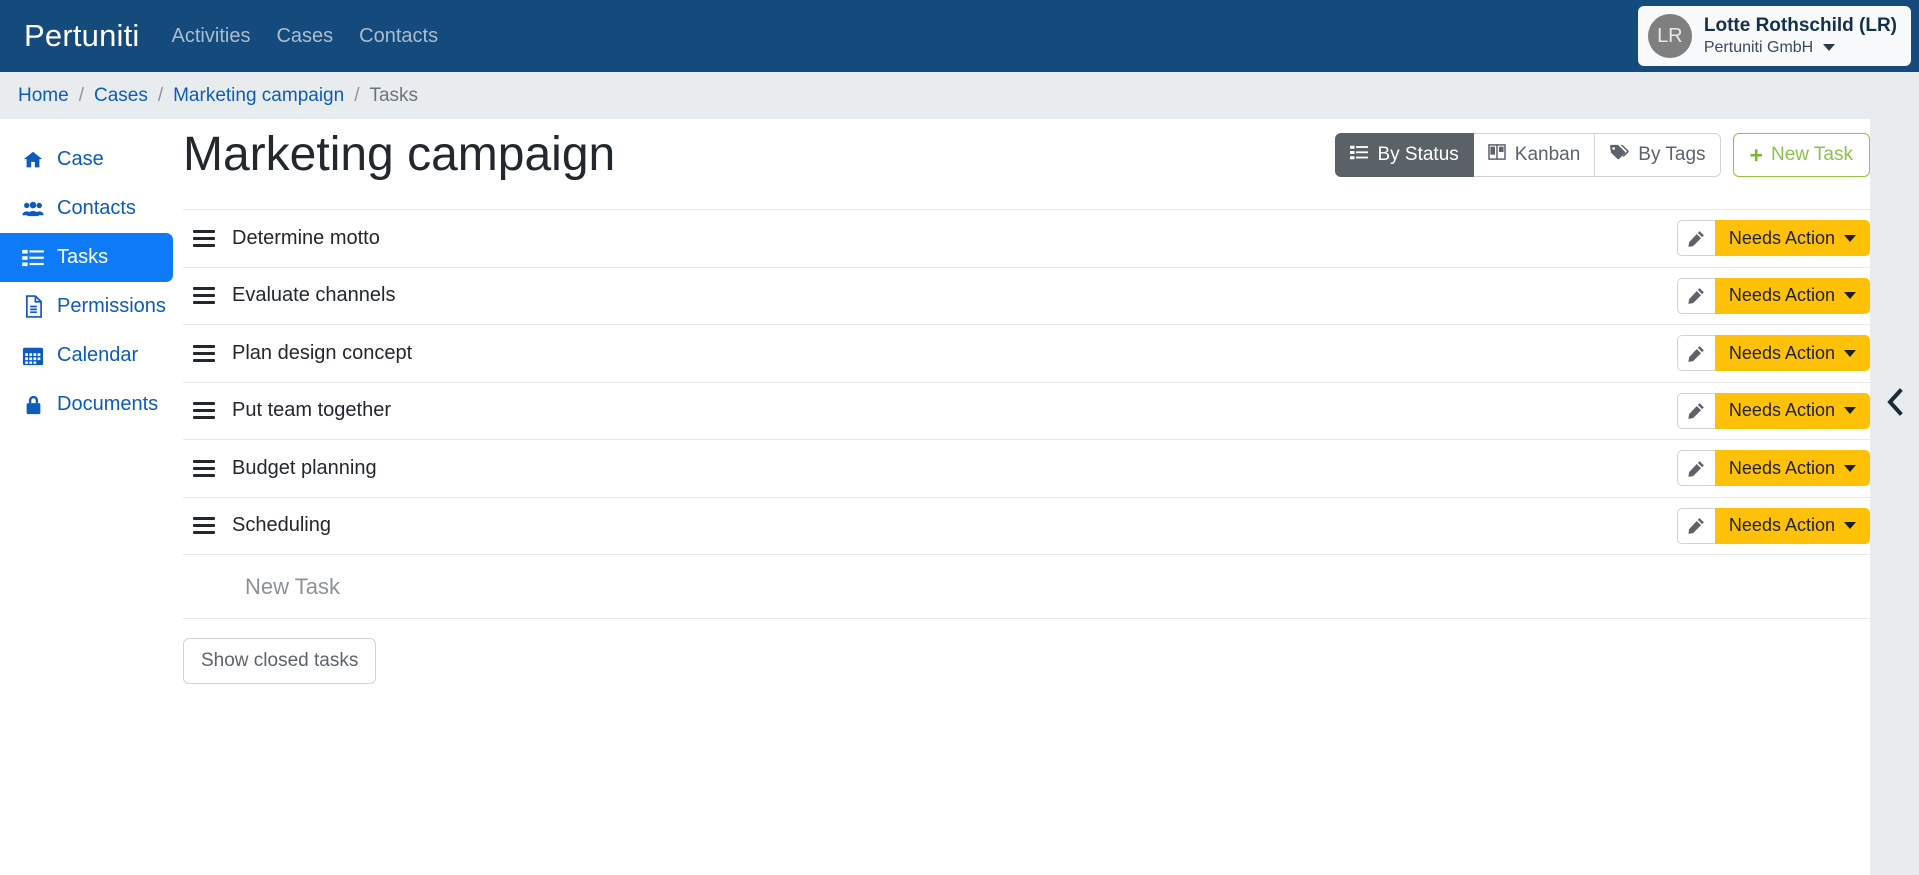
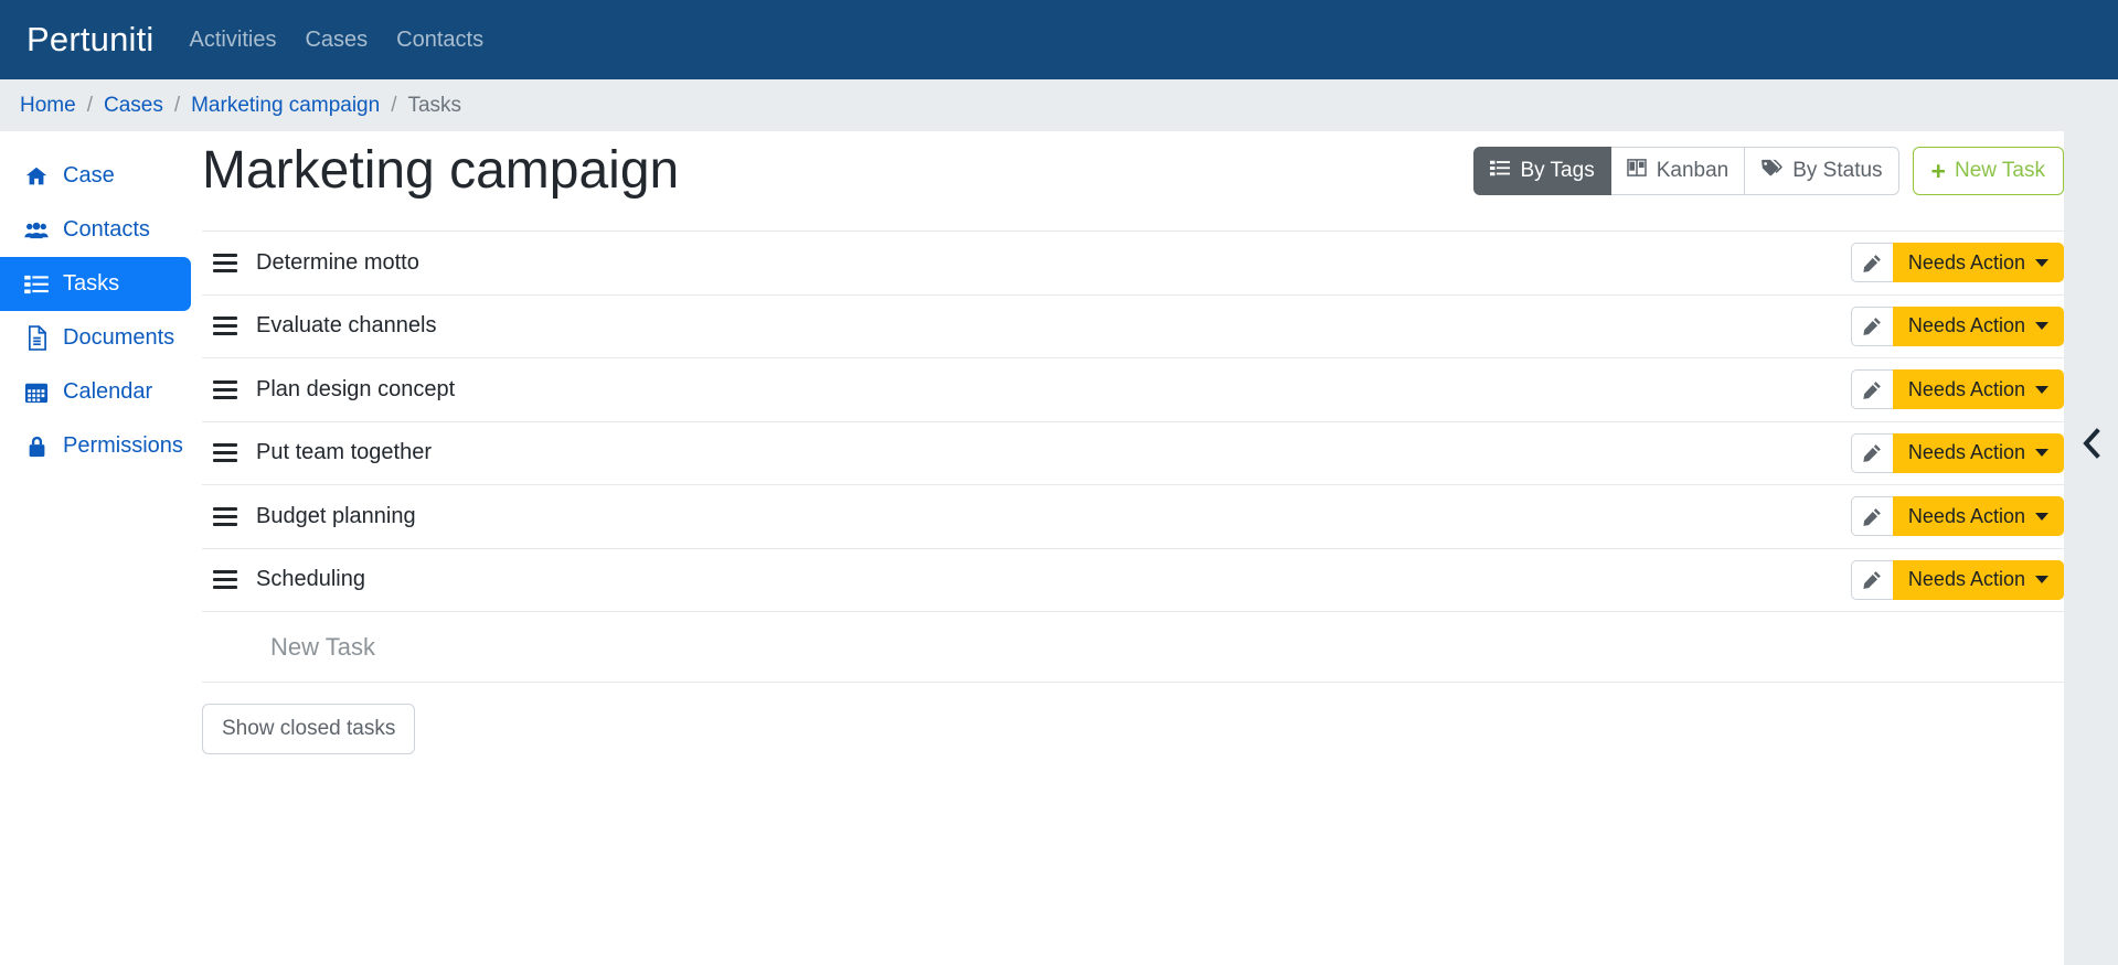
  Pertuniti
  Activities
  Cases
  Contacts
- LR
- Lotte Rothschild (LR)
- Pertuniti GmbH
  Home
  /
  Cases
  /
  Marketing campaign
  /
  Tasks
  Case
  Contacts
  Tasks
- Permissions
+ Documents
  Calendar
- Documents
+ Permissions
  Marketing campaign
- By Status
+ By Tags
  Kanban
- By Tags
+ By Status
  +
  New Task
  Determine motto
  Needs Action
  Evaluate channels
  Needs Action
  Plan design concept
  Needs Action
  Put team together
  Needs Action
  Budget planning
  Needs Action
  Scheduling
  Needs Action
  New Task
  Show closed tasks
